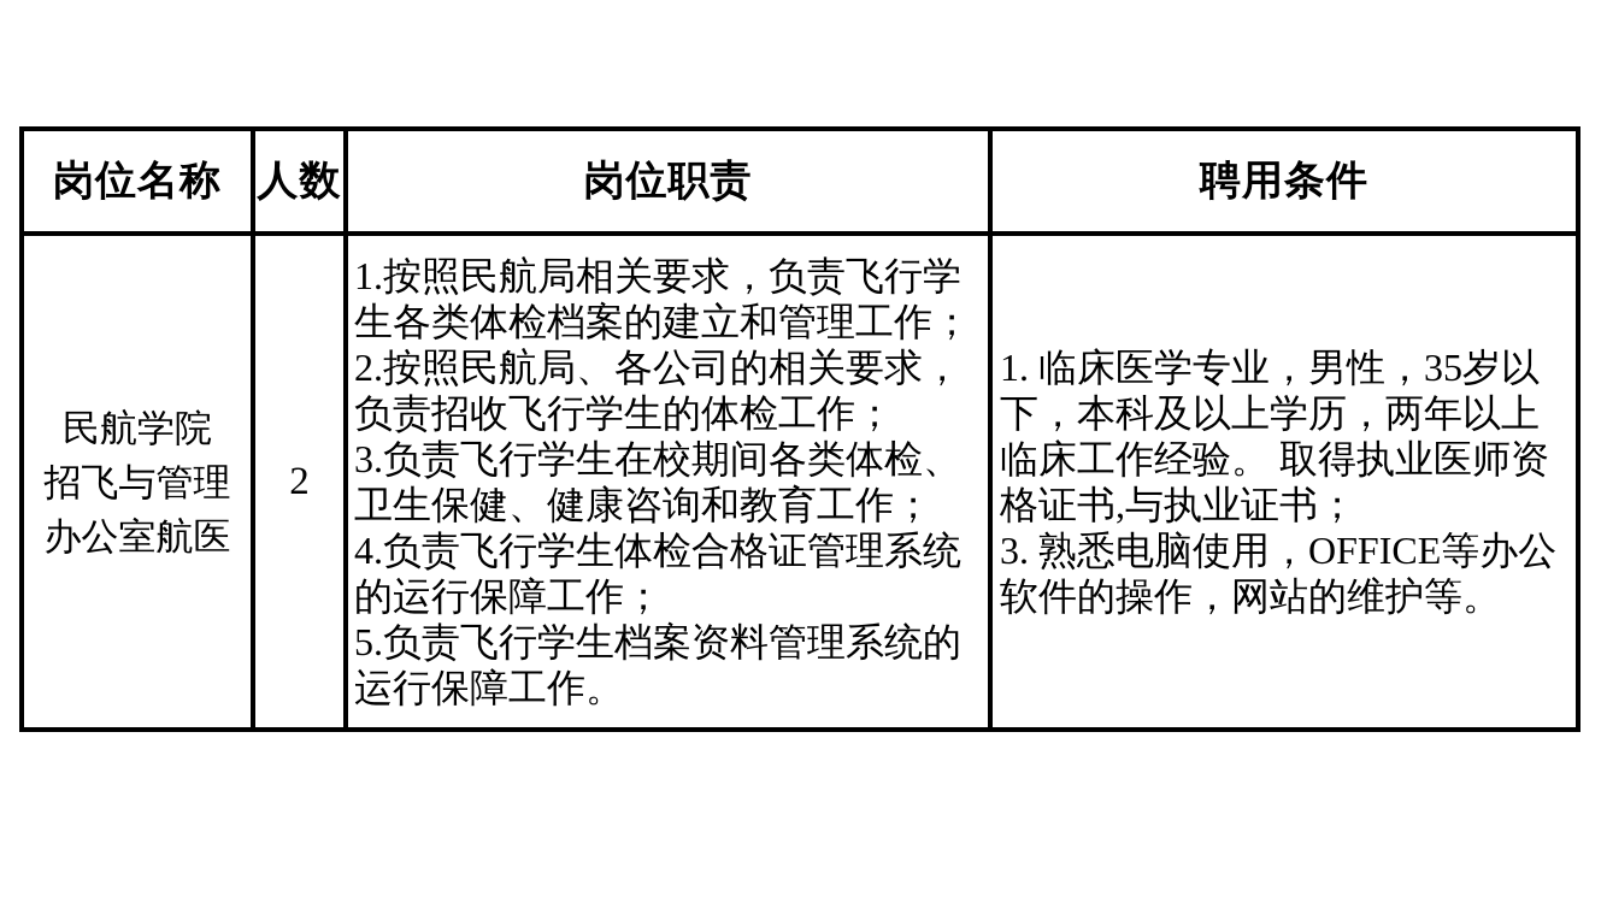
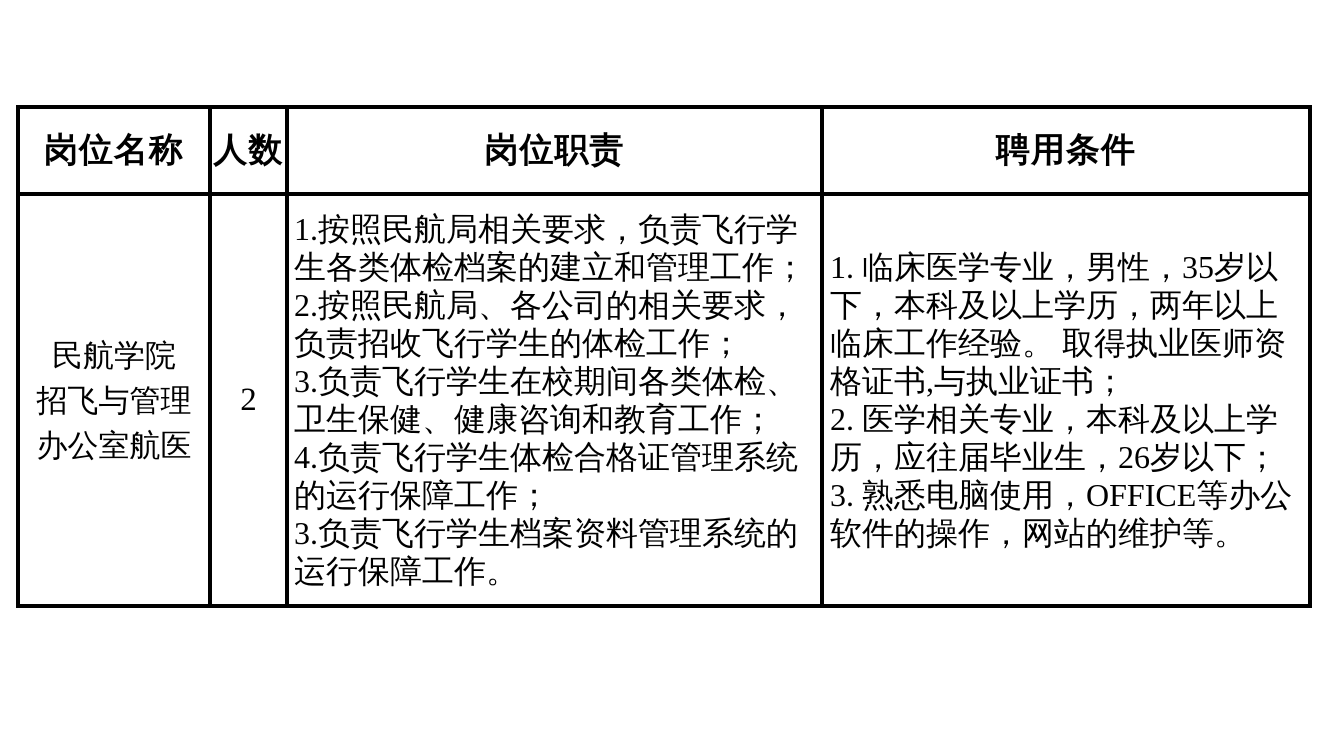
  岗位名称
  人数
  岗位职责
  聘用条件
  民航学院
  招飞与管理
  办公室航医
  2
  1.按照民航局相关要求，负责飞行学生各类体检档案的建立和管理工作；
  2.按照民航局、各公司的相关要求，负责招收飞行学生的体检工作；
  3.负责飞行学生在校期间各类体检、卫生保健、健康咨询和教育工作；
  4.负责飞行学生体检合格证管理系统的运行保障工作；
- 5.负责飞行学生档案资料管理系统的运行保障工作。
+ 3.负责飞行学生档案资料管理系统的运行保障工作。
  1. 临床医学专业，男性，35岁以下，本科及以上学历，两年以上临床工作经验。 取得执业医师资格证书,与执业证书；
+ 2. 医学相关专业，本科及以上学历，应往届毕业生，26岁以下；
  3. 熟悉电脑使用，OFFICE等办公软件的操作，网站的维护等。
